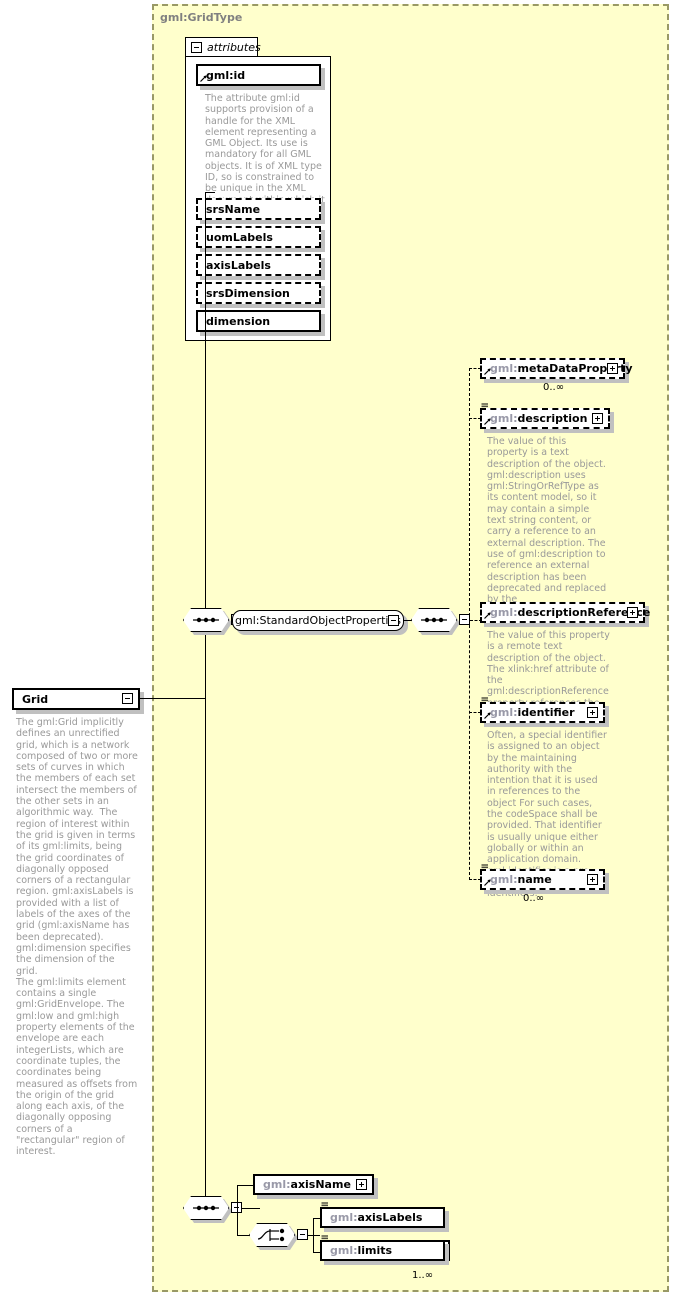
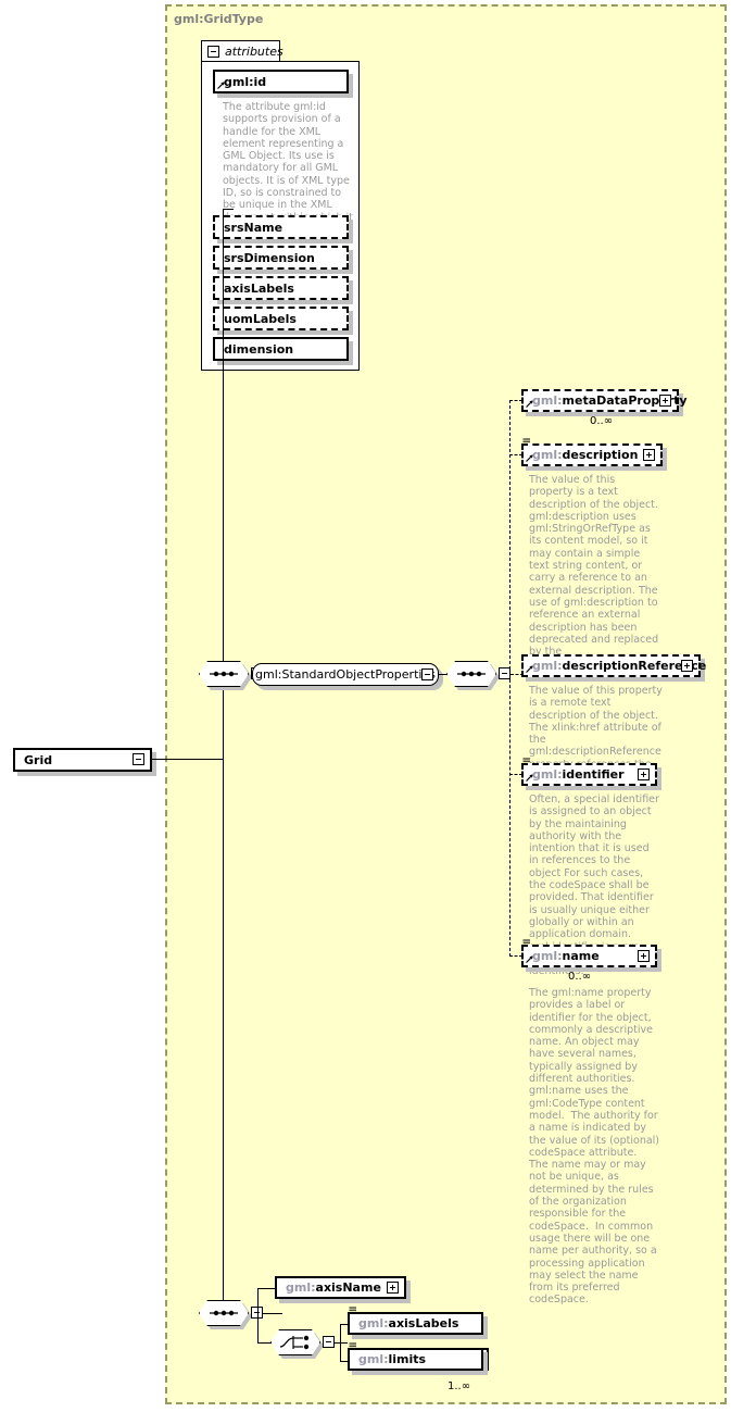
  gml:GridType
  attributes
  gml:id
  The attribute gml:id supports provision of a handle for the XML element representing a GML Object. Its use is mandatory for all GML objects. It is of XML type ID, so is constrained to be unique in the XML t
  srsName
- uomLabels
+ srsDimension
  axisLabels
- srsDimension
+ uomLabels
  dimension
  Grid
- The gml:Grid implicitly defines an unrectified grid, which is a network composed of two or more sets of curves in which the members of each set intersect the members of the other sets in an algorithmic way. The region of interest within the grid is given in terms of its gml:limits, being the grid coordinates of diagonally opposed corners of a rectangular region. gml:axisLabels is provided with a list of labels of the axes of the grid (gml:axisName has been deprecated). gml:dimension specifies the dimension of the grid.
- The gml:limits element contains a single gml:GridEnvelope. The gml:low and gml:high property elements of the envelope are each integerLists, which are coordinate tuples, the coordinates being measured as offsets from the origin of the grid along each axis, of the diagonally opposing corners of a "rectangular" region of interest.
  gml:StandardObjectProperti
  gml:metaDataPropty
  0..∞
  gml:description
  The value of this property is a text description of the object. gml:description uses gml:StringOrRefType as its content model, so it may contain a simple text string content, or carry a reference to an external description. The use of gml:description to reference an external description has been deprecated and replaced by the
  gml:descriptionReferece
  The value of this property is a remote text description of the object. The xlink:href attribute of the gml:descriptionReference
  gml:identifier
  Often, a special identifier is assigned to an object by the maintaining authority with the intention that it is used in references to the object For such cases, the codeSpace shall be provided. That identifier is usually unique either globally or within an application domain.
  gml:name
  0..∞
+ The gml:name property provides a label or identifier for the object, commonly a descriptive name. An object may have several names, typically assigned by different authorities. gml:name uses the gml:CodeType content model. The authority for a name is indicated by the value of its (optional) codeSpace attribute. The name may or may not be unique, as determined by the rules of the organization responsible for the codeSpace. In common usage there will be one name per authority, so a processing application may select the name from its preferred codeSpace.
  gml:axisName
  gml:axisLabels
  gml:limits
  1..∞
